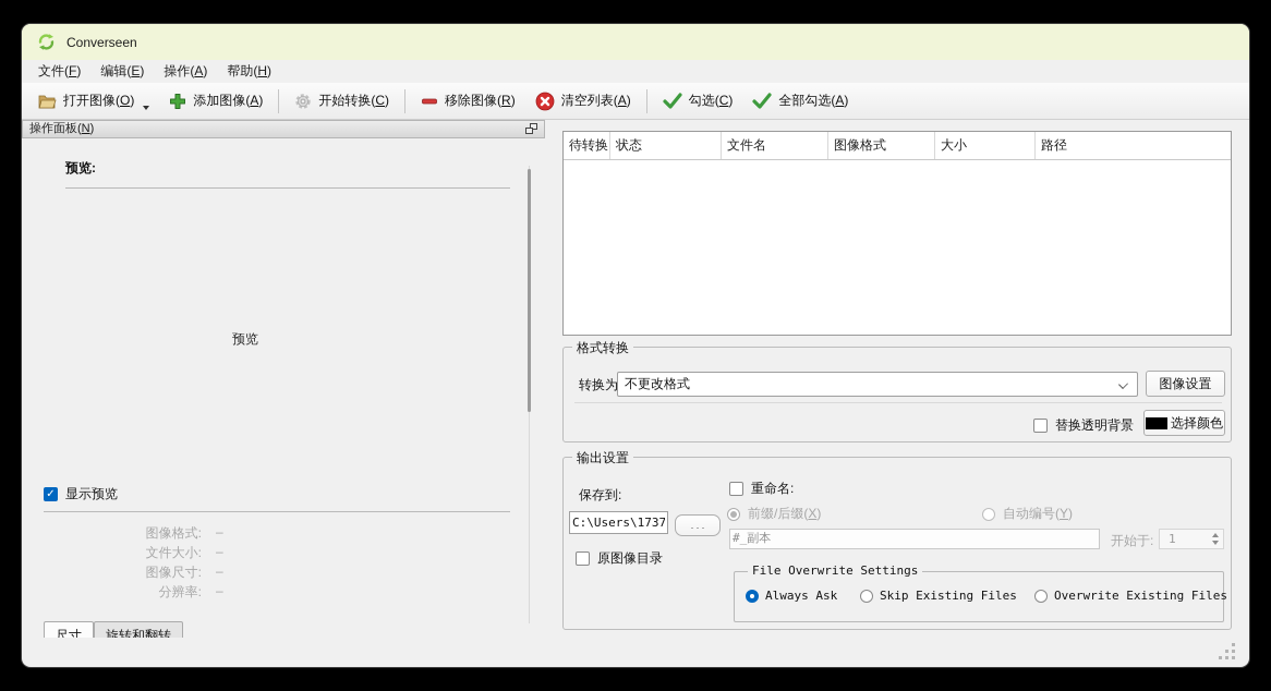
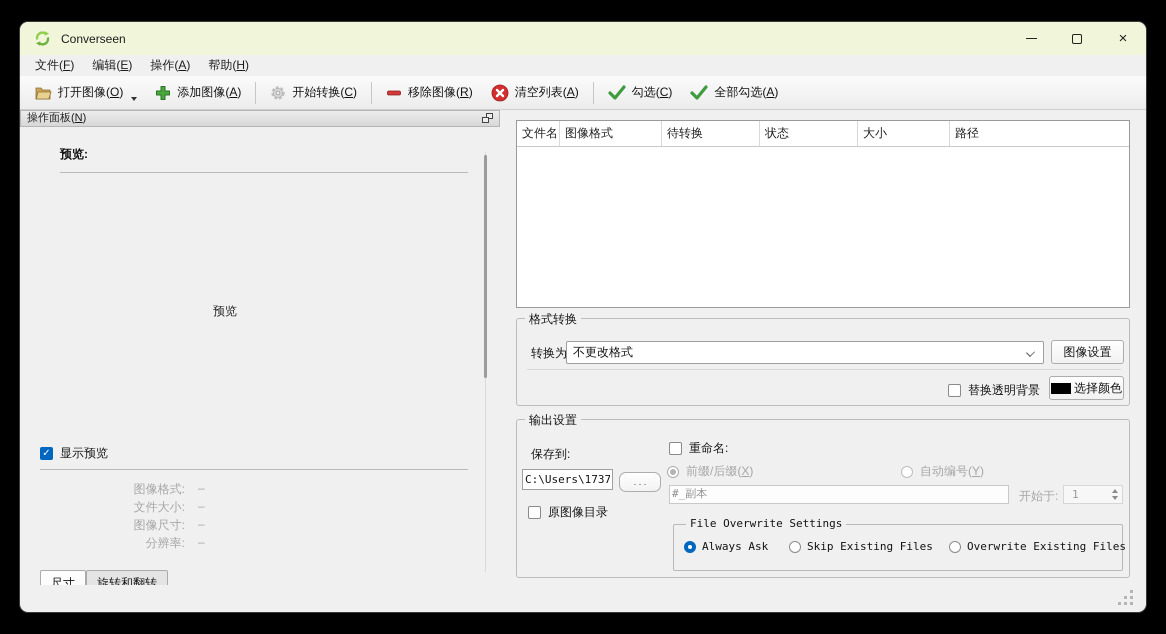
  Converseen
+ ×
  文件(F)
  编辑(E)
  操作(A)
  帮助(H)
  打开图像(O)
  添加图像(A)
  开始转换(C)
  移除图像(R)
  清空列表(A)
  勾选(C)
  全部勾选(A)
  操作面板(N)
  预览:
  预览
  ✓
  显示预览
  图像格式:
  –
  文件大小:
  –
  图像尺寸:
  –
  分辨率:
  –
  尺寸
  旋转和翻转
- 待转换
+ 文件名
- 状态
+ 图像格式
- 文件名
+ 待转换
- 图像格式
+ 状态
  大小
  路径
  格式转换
  转换为
  不更改格式
  图像设置
  替换透明背景
  选择颜色
  输出设置
  保存到:
  C:\Users\1737
  . . .
  原图像目录
  重命名:
  前缀/后缀(X)
  自动编号(Y)
  #_副本
  开始于:
  1
  File Overwrite Settings
  Always Ask
  Skip Existing Files
  Overwrite Existing Files
